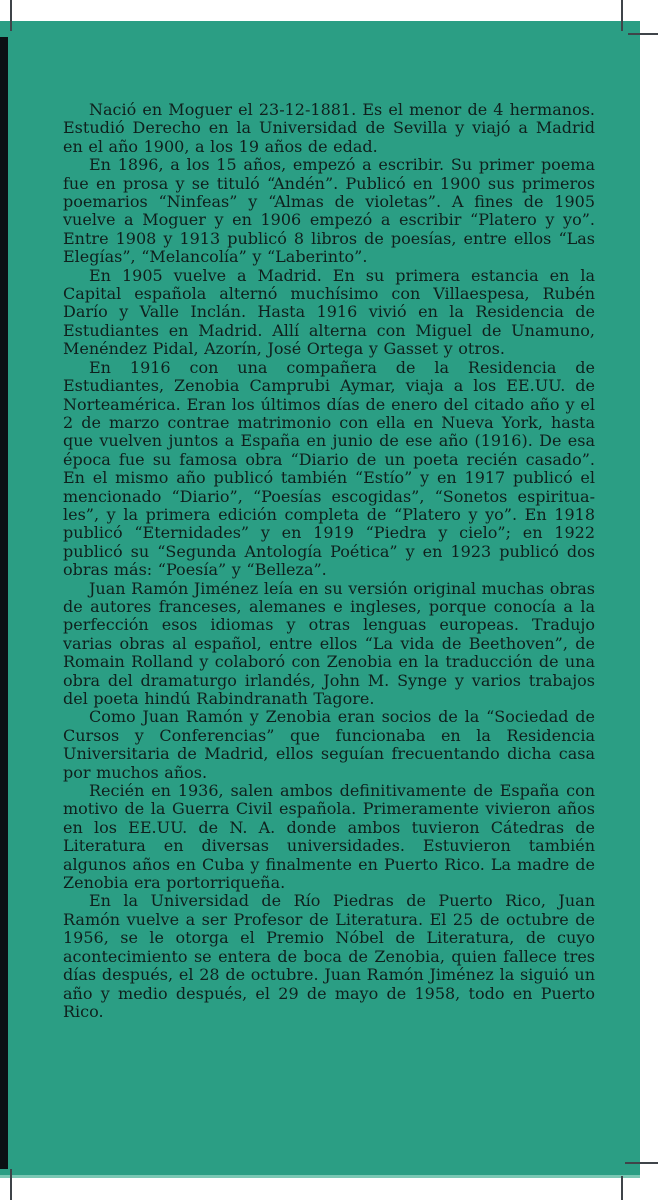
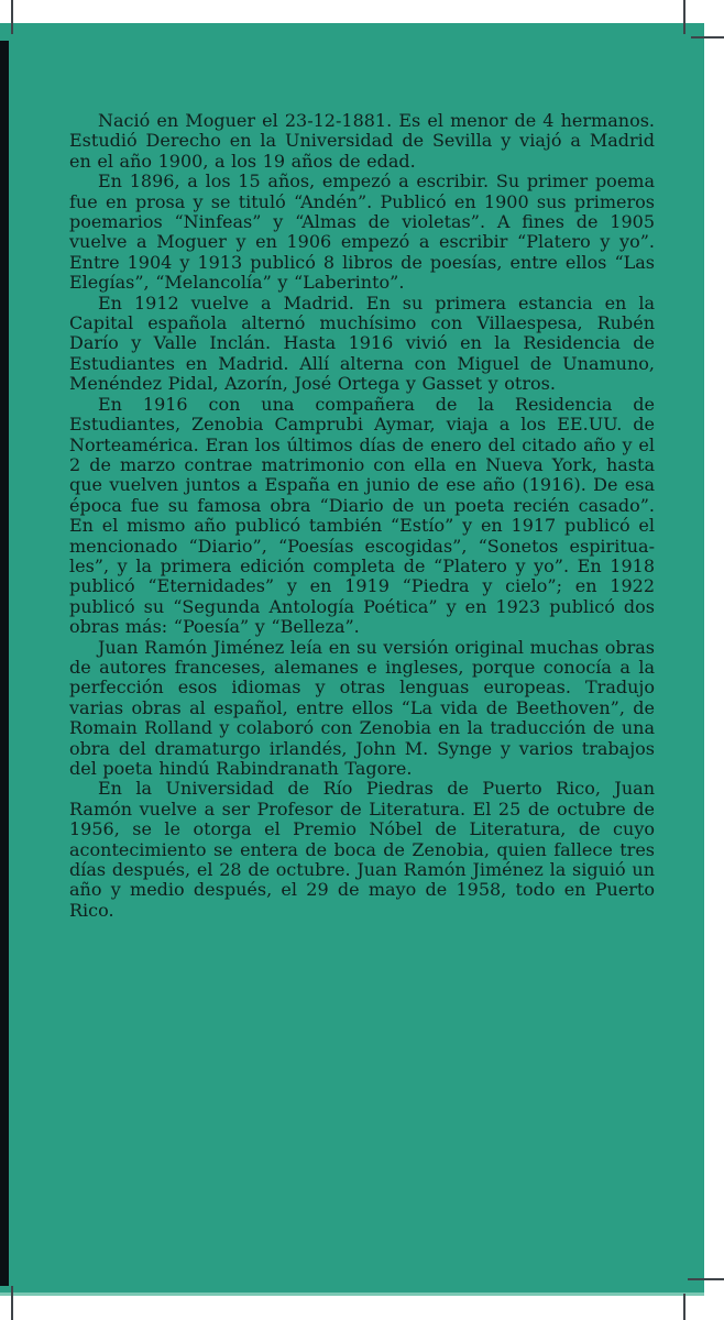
  Nació en Moguer el 23-12-1881. Es el menor de 4 hermanos. Estudió Derecho en la Universidad de Sevilla y viajó a Madrid en el año 1900, a los 19 años de edad.
- En 1896, a los 15 años, empezó a escribir. Su primer poema fue en prosa y se tituló “Andén”. Publicó en 1900 sus primeros poemarios “Ninfeas” y “Almas de violetas”. A fines de 1905 vuelve a Moguer y en 1906 empezó a escribir “Platero y yo”. Entre 1908 y 1913 publicó 8 libros de poesías, entre ellos “Las Elegías”, “Melancolía” y “Laberinto”.
+ En 1896, a los 15 años, empezó a escribir. Su primer poema fue en prosa y se tituló “Andén”. Publicó en 1900 sus primeros poemarios “Ninfeas” y “Almas de violetas”. A fines de 1905 vuelve a Moguer y en 1906 empezó a escribir “Platero y yo”. Entre 1904 y 1913 publicó 8 libros de poesías, entre ellos “Las Elegías”, “Melancolía” y “Laberinto”.
- En 1905 vuelve a Madrid. En su primera estancia en la Capital española alternó muchísimo con Villaespesa, Rubén Darío y Valle Inclán. Hasta 1916 vivió en la Residencia de Estudiantes en Madrid. Allí alterna con Miguel de Unamuno, Menéndez Pidal, Azorín, José Ortega y Gasset y otros.
+ En 1912 vuelve a Madrid. En su primera estancia en la Capital española alternó muchísimo con Villaespesa, Rubén Darío y Valle Inclán. Hasta 1916 vivió en la Residencia de Estudiantes en Madrid. Allí alterna con Miguel de Unamuno, Menéndez Pidal, Azorín, José Ortega y Gasset y otros.
  En 1916 con una compañera de la Residencia de Estudiantes, Zenobia Camprubi Aymar, viaja a los EE.UU. de Norteamérica. Eran los últimos días de enero del citado año y el 2 de marzo contrae matrimonio con ella en Nueva York, hasta que vuelven juntos a España en junio de ese año (1916). De esa época fue su famosa obra “Diario de un poeta recién casado”. En el mismo año publicó también “Estío” y en 1917 publicó el mencionado “Diario”, “Poesías escogidas”, “Sonetos espiritua-les”, y la primera edición completa de “Platero y yo”. En 1918 publicó “Eternidades” y en 1919 “Piedra y cielo”; en 1922 publicó su “Segunda Antología Poética” y en 1923 publicó dos obras más: “Poesía” y “Belleza”.
  Juan Ramón Jiménez leía en su versión original muchas obras de autores franceses, alemanes e ingleses, porque conocía a la perfección esos idiomas y otras lenguas europeas. Tradujo varias obras al español, entre ellos “La vida de Beethoven”, de Romain Rolland y colaboró con Zenobia en la traducción de una obra del dramaturgo irlandés, John M. Synge y varios trabajos del poeta hindú Rabindranath Tagore.
- Como Juan Ramón y Zenobia eran socios de la “Sociedad de Cursos y Conferencias” que funcionaba en la Residencia Universitaria de Madrid, ellos seguían frecuentando dicha casa por muchos años.
- Recién en 1936, salen ambos definitivamente de España con motivo de la Guerra Civil española. Primeramente vivieron años en los EE.UU. de N. A. donde ambos tuvieron Cátedras de Literatura en diversas universidades. Estuvieron también algunos años en Cuba y finalmente en Puerto Rico. La madre de Zenobia era portorriqueña.
  En la Universidad de Río Piedras de Puerto Rico, Juan Ramón vuelve a ser Profesor de Literatura. El 25 de octubre de 1956, se le otorga el Premio Nóbel de Literatura, de cuyo acontecimiento se entera de boca de Zenobia, quien fallece tres días después, el 28 de octubre. Juan Ramón Jiménez la siguió un año y medio después, el 29 de mayo de 1958, todo en Puerto Rico.
